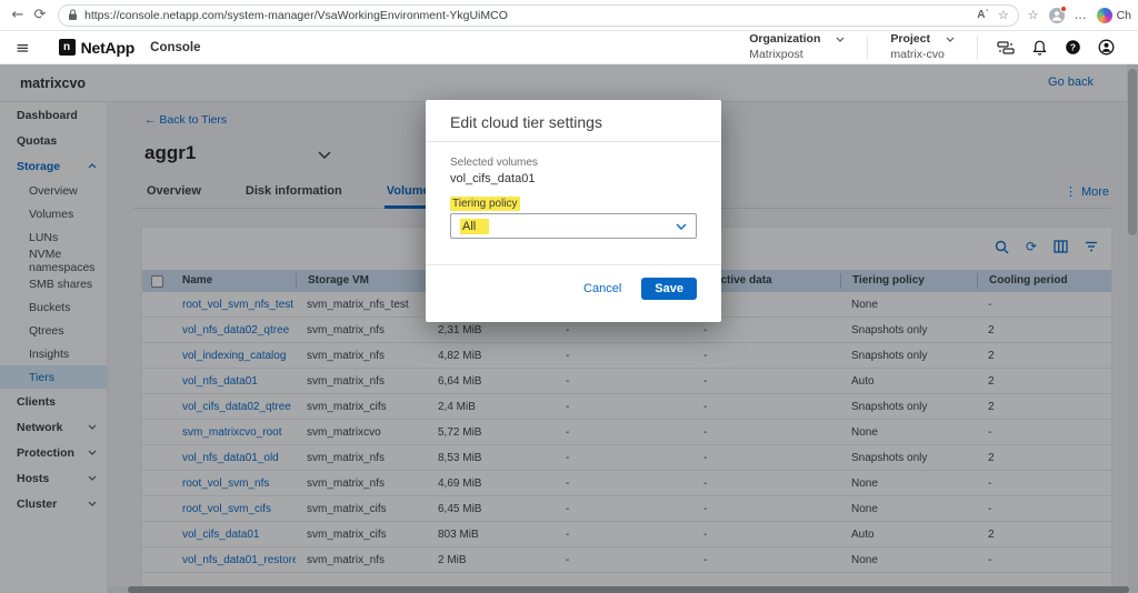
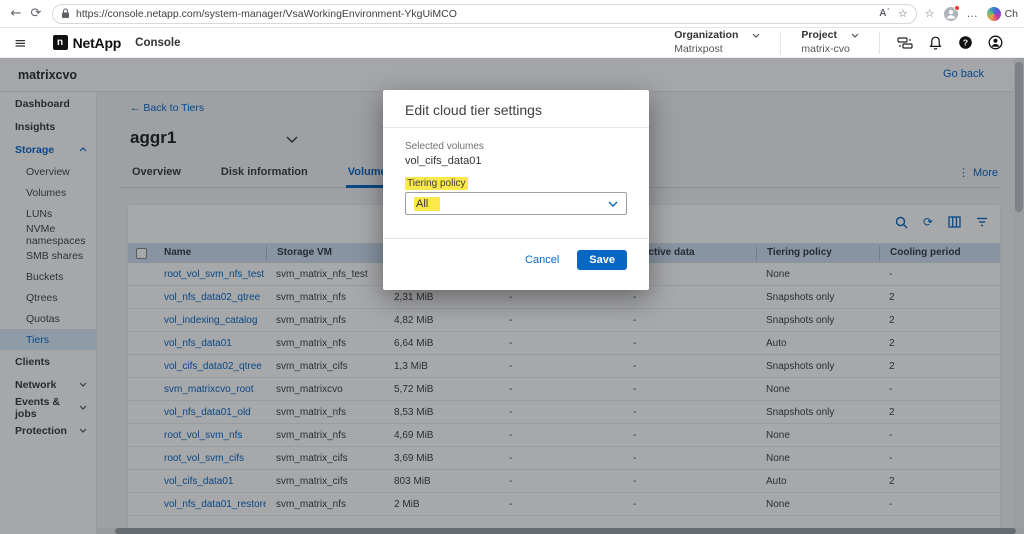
  ←
  ⟳
  https://console.netapp.com/system-manager/VsaWorkingEnvironment-YkgUiMCO
  Aʾ
  ☆
  ☆
  …
  Ch
  ≡
  n
  NetApp
  Console
  Organization
  Matrixpost
  Project
  matrix-cvo
  ?
  matrixcvo
  Go back
  Dashboard
- Quotas
+ Insights
  Storage
  Overview
  Volumes
  LUNs
  NVMe namespaces
  SMB shares
  Buckets
  Qtrees
- Insights
+ Quotas
  Tiers
  Clients
  Network
+ Events & jobs
  Protection
- Hosts
- Cluster
  ← Back to Tiers
  aggr1
  Overview
  Disk information
  Volum
  ⋮
  More
  ⟳
  Name
  Storage VM
  ctive data
  Tiering policy
  Cooling period
  root_vol_svm_nfs_test
  svm_matrix_nfs_test
  None
  -
  vol_nfs_data02_qtree
  svm_matrix_nfs
  2,31 MiB
  -
  -
  Snapshots only
  2
  vol_indexing_catalog
  svm_matrix_nfs
  4,82 MiB
  -
  -
  Snapshots only
  2
  vol_nfs_data01
  svm_matrix_nfs
  6,64 MiB
  -
  -
  Auto
  2
  vol_cifs_data02_qtree
  svm_matrix_cifs
- 2,4 MiB
+ 1,3 MiB
  -
  -
  Snapshots only
  2
  svm_matrixcvo_root
  svm_matrixcvo
  5,72 MiB
  -
  -
  None
  -
  vol_nfs_data01_old
  svm_matrix_nfs
  8,53 MiB
  -
  -
  Snapshots only
  2
  root_vol_svm_nfs
  svm_matrix_nfs
  4,69 MiB
  -
  -
  None
  -
  root_vol_svm_cifs
  svm_matrix_cifs
- 6,45 MiB
+ 3,69 MiB
  -
  -
  None
  -
  vol_cifs_data01
  svm_matrix_cifs
  803 MiB
  -
  -
  Auto
  2
  vol_nfs_data01_restore
  svm_matrix_nfs
  2 MiB
  -
  -
  None
  -
  Edit cloud tier settings
  Selected volumes
  vol_cifs_data01
  Tiering policy
  All
  Cancel
  Save
